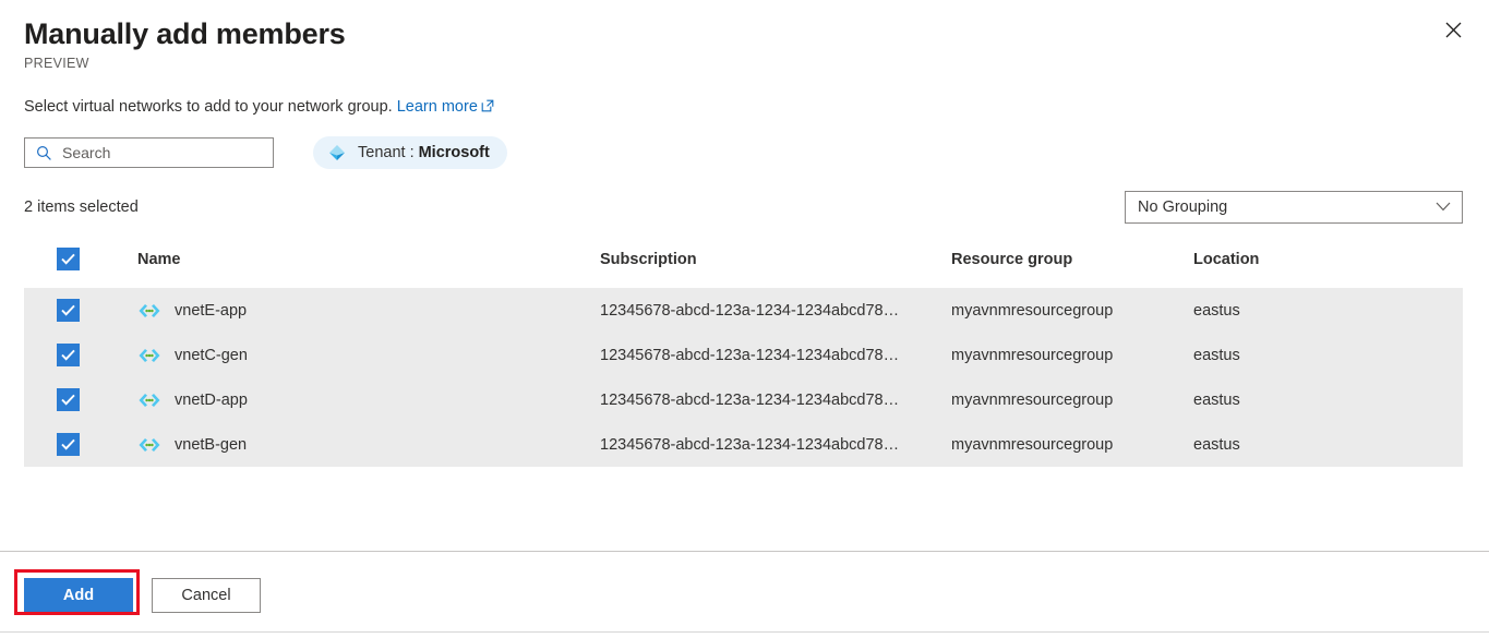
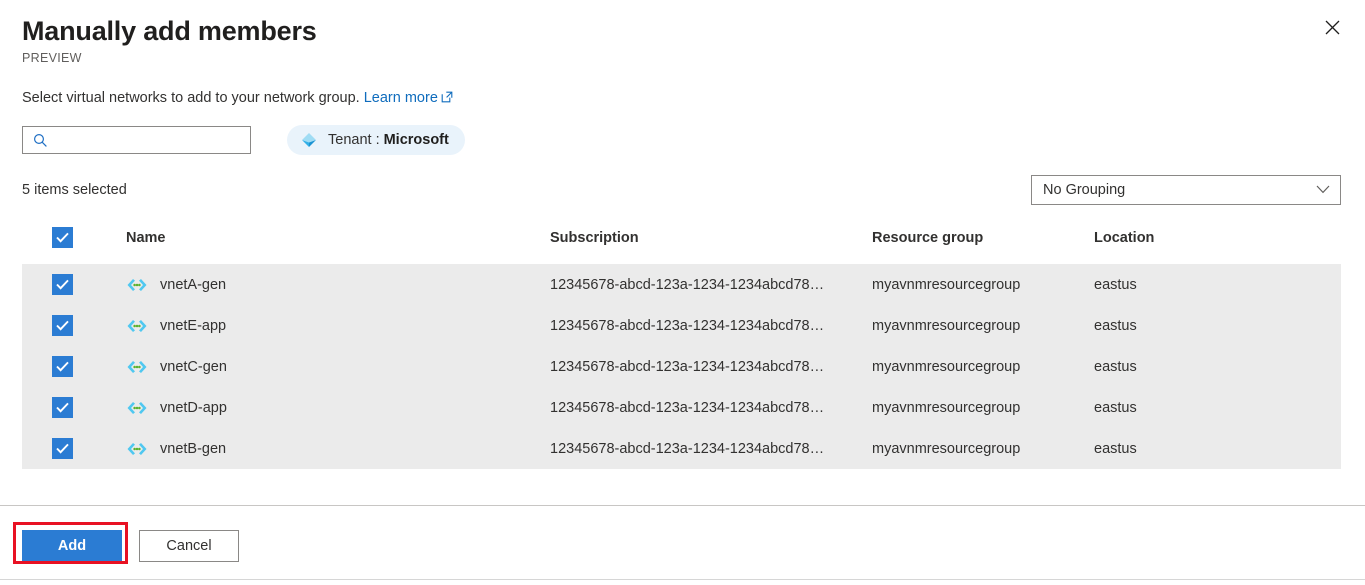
  Manually add members
  PREVIEW
  Select virtual networks to add to your network group. Learn more
- Search
  Tenant :
  Microsoft
- 2 items selected
+ 5 items selected
  No Grouping
  	Name	Subscription	Resource group	Location
+ 	vnetA-gen	12345678-abcd-123a-1234-1234abcd78…	myavnmresourcegroup	eastus
  	vnetE-app	12345678-abcd-123a-1234-1234abcd78…	myavnmresourcegroup	eastus
  	vnetC-gen	12345678-abcd-123a-1234-1234abcd78…	myavnmresourcegroup	eastus
  	vnetD-app	12345678-abcd-123a-1234-1234abcd78…	myavnmresourcegroup	eastus
  	vnetB-gen	12345678-abcd-123a-1234-1234abcd78…	myavnmresourcegroup	eastus
  Add
  Cancel
